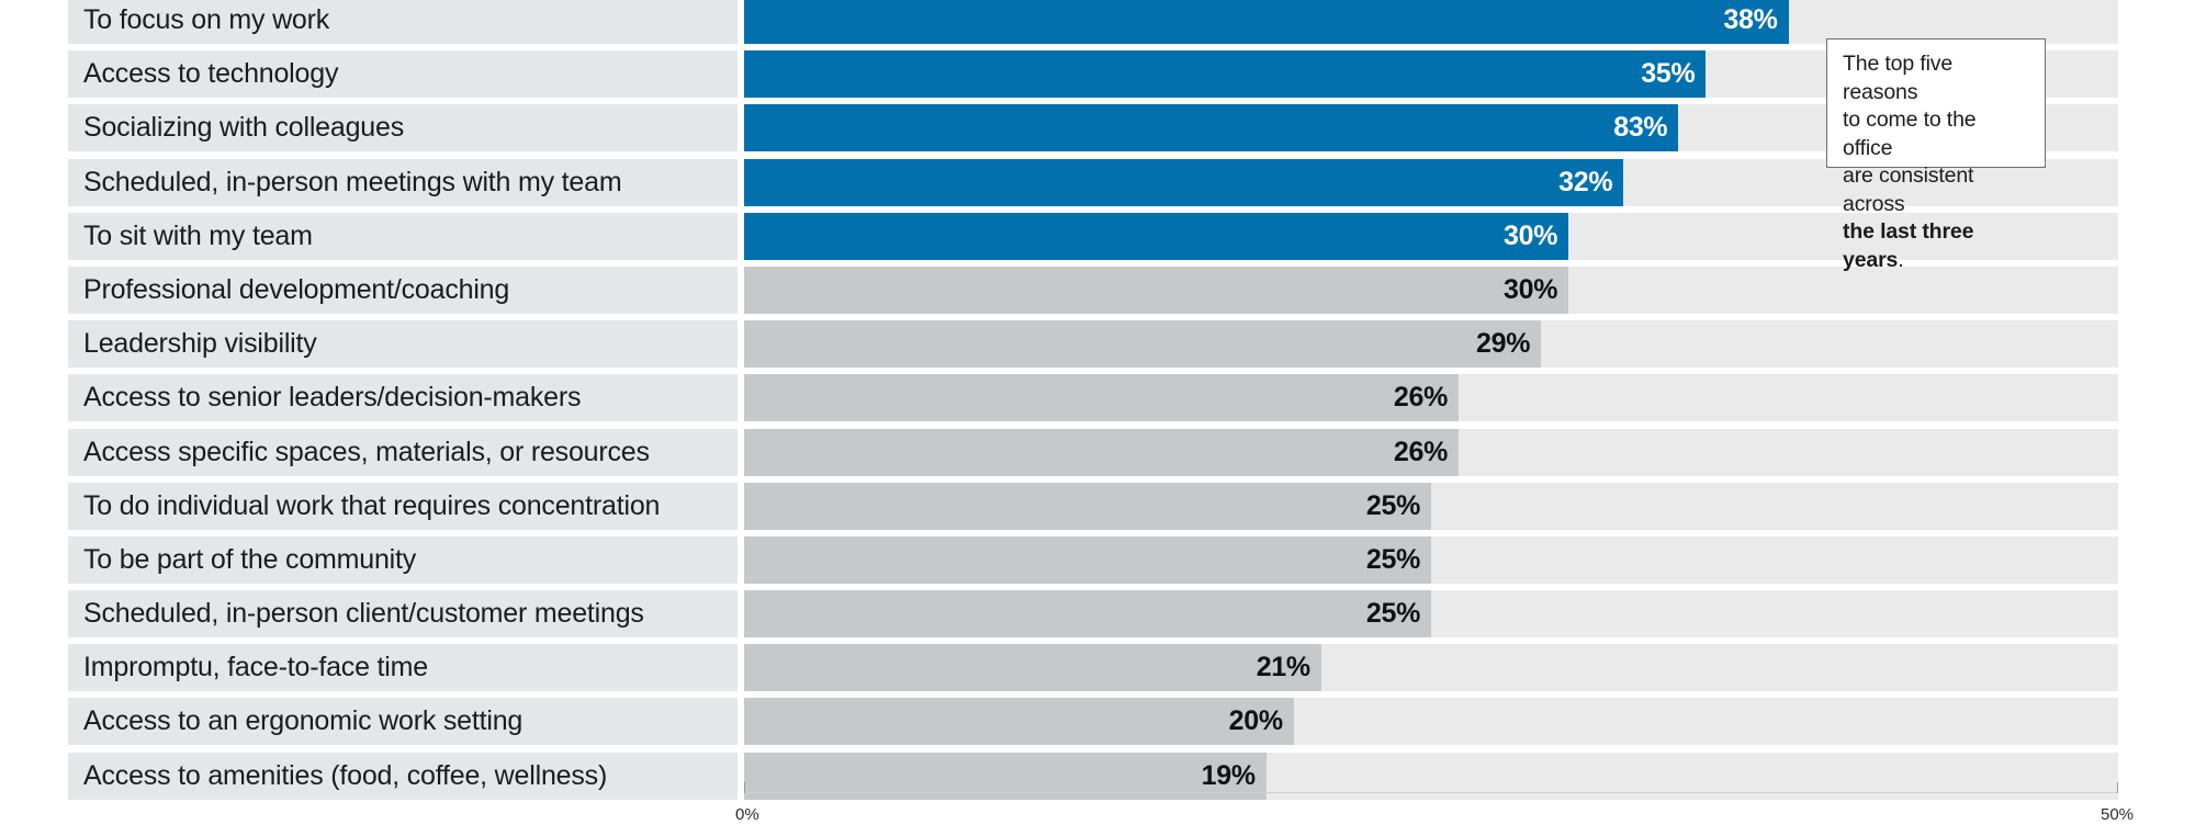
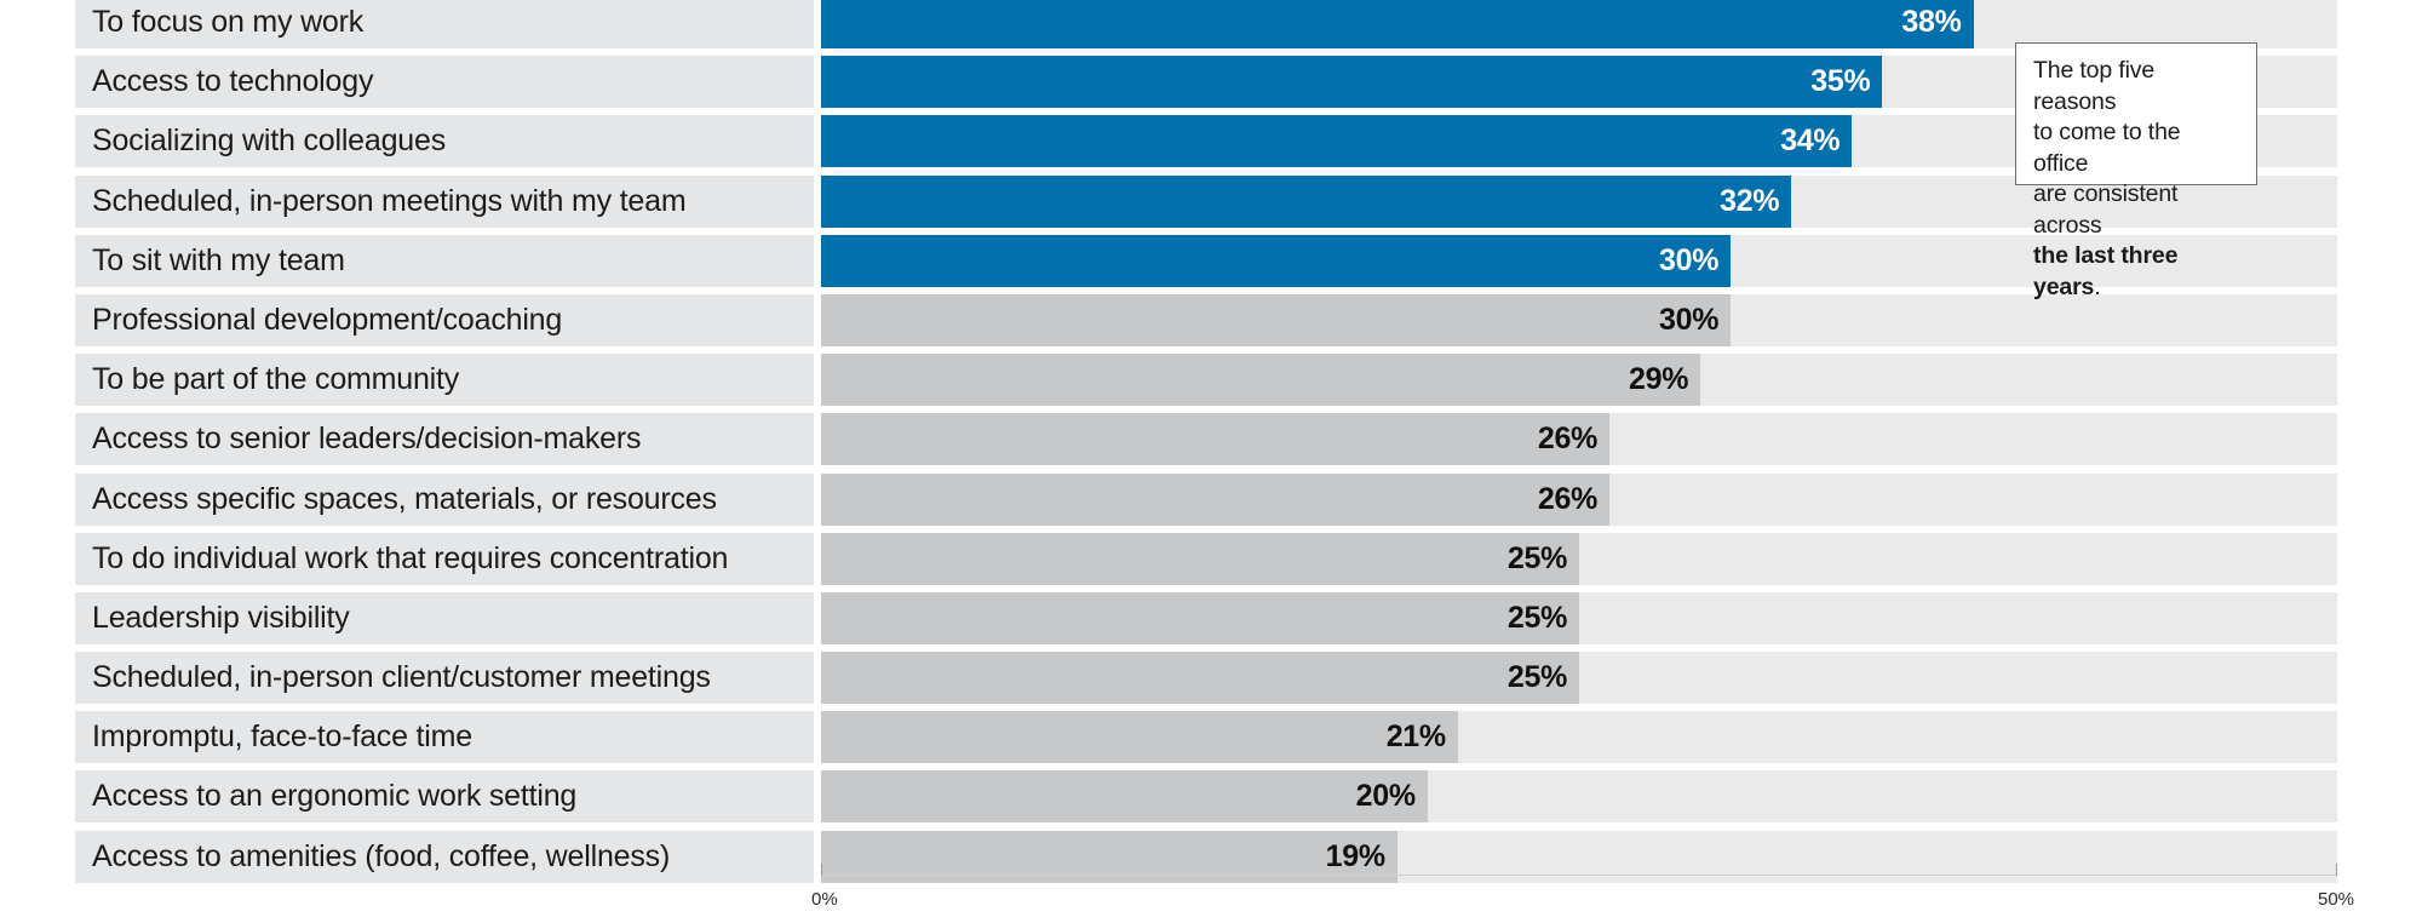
  To focus on my work
  38%
  Access to technology
  35%
  Socializing with colleagues
- 83%
+ 34%
  Scheduled, in-person meetings with my team
  32%
  To sit with my team
  30%
  Professional development/coaching
  30%
- Leadership visibility
+ To be part of the community
  29%
  Access to senior leaders/decision-makers
  26%
  Access specific spaces, materials, or resources
  26%
  To do individual work that requires concentration
  25%
- To be part of the community
+ Leadership visibility
  25%
  Scheduled, in-person client/customer meetings
  25%
  Impromptu, face-to-face time
  21%
  Access to an ergonomic work setting
  20%
  Access to amenities (food, coffee, wellness)
  19%
  0%
  50%
  The top five reasons
  to come to the office
  are consistent across
  the last three years.
